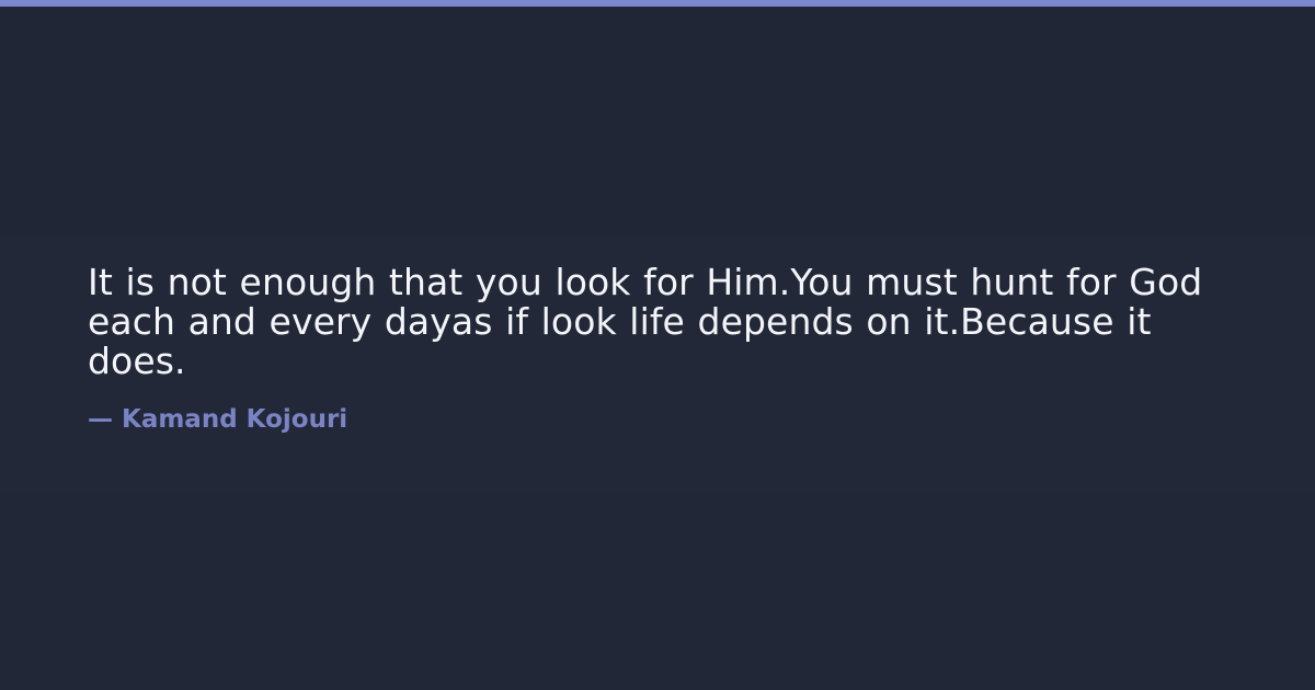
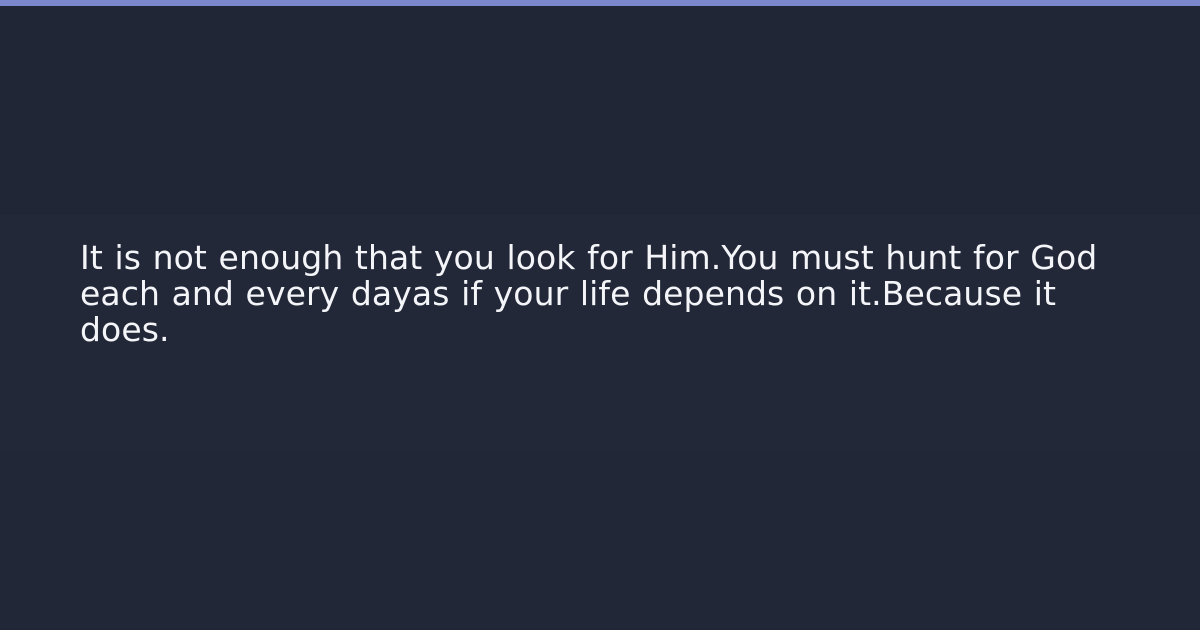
- It is not enough that you look for Him.You must hunt for God each and every dayas if look life depends on it.Because it does.
+ It is not enough that you look for Him.You must hunt for God each and every dayas if your life depends on it.Because it does.
- — Kamand Kojouri
